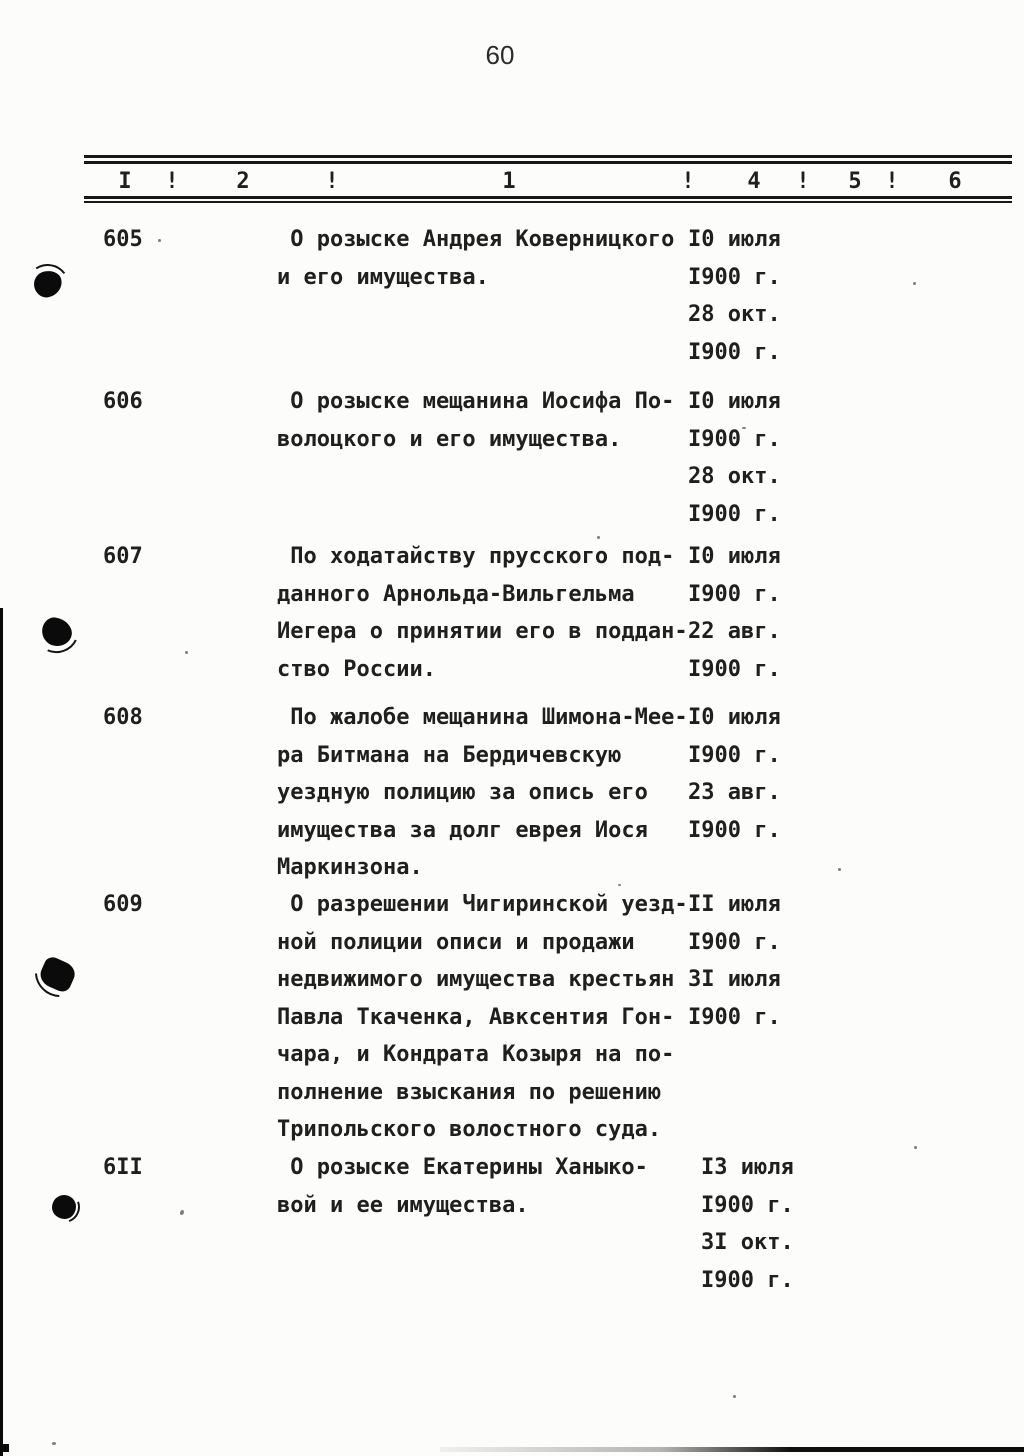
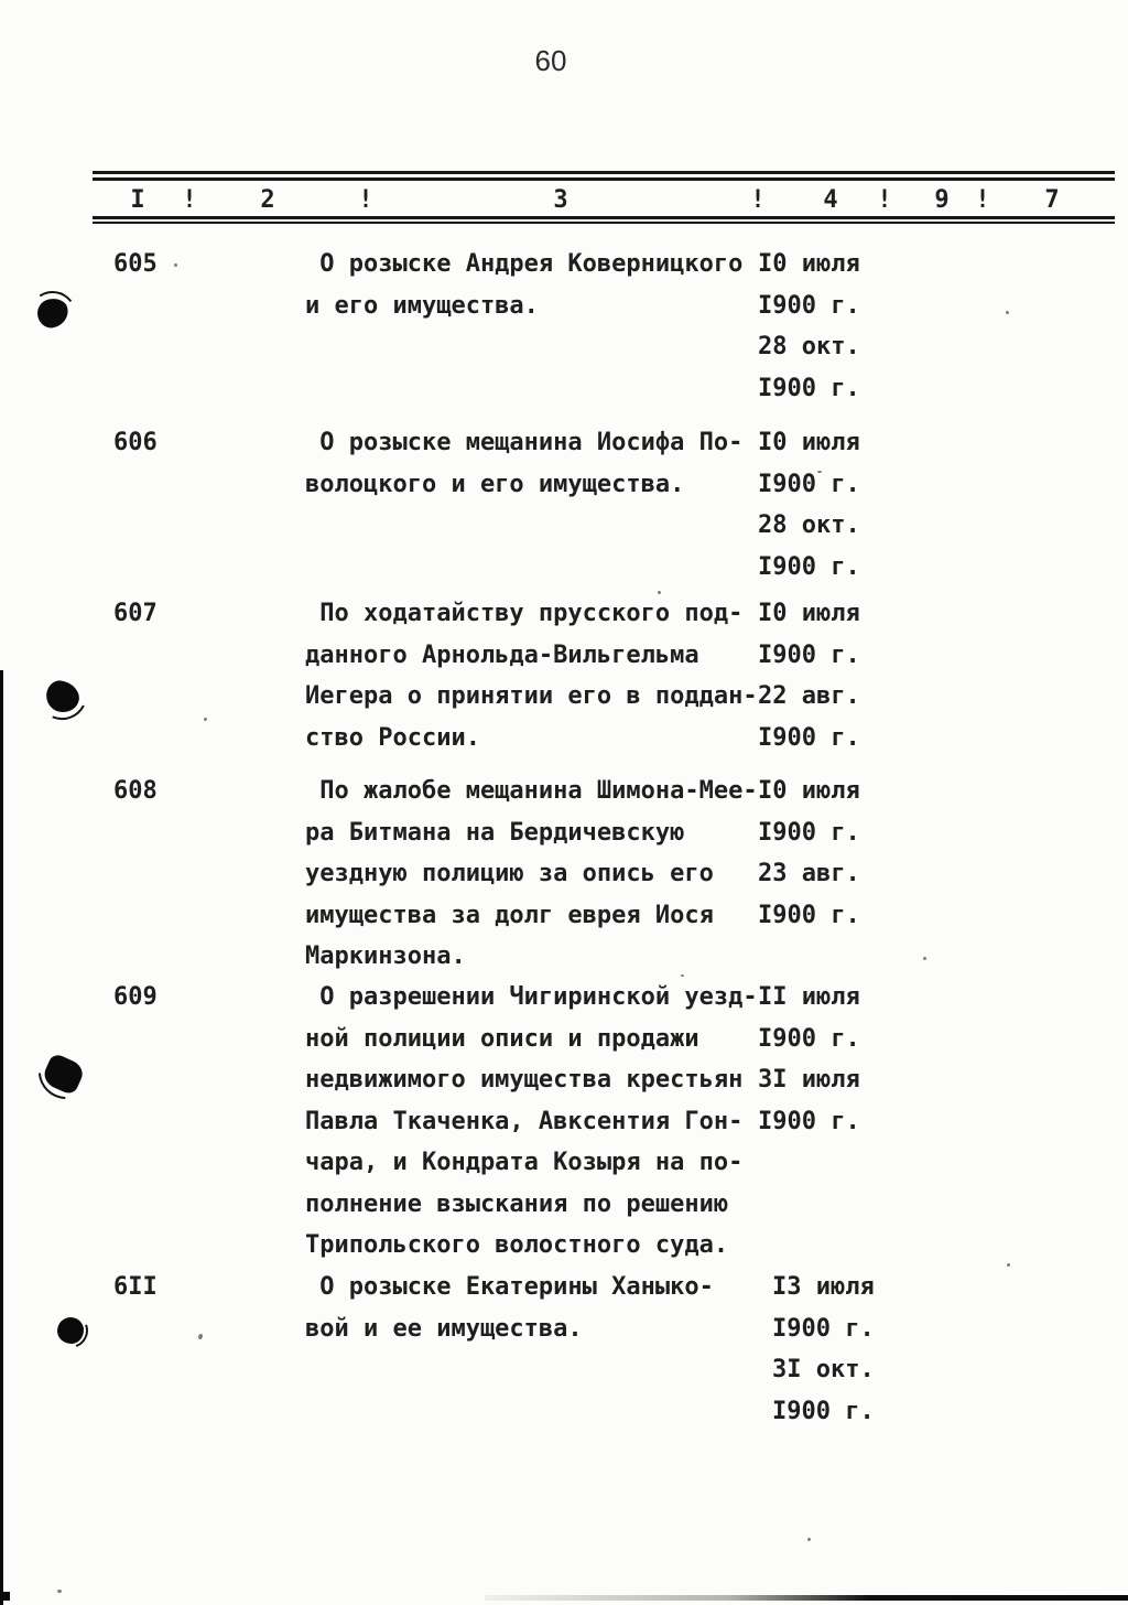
  60
  I
  !
  2
  !
- 1
+ 3
  !
  4
  !
- 5
+ 9
  !
- 6
+ 7
  605
  О розыске Андрея Коверницкого
  и его имущества.
  I0 июля
  I900 г.
  28 окт.
  I900 г.
  606
  О розыске мещанина Иосифа По-
  волоцкого и его имущества.
  I0 июля
  I900 г.
  28 окт.
  I900 г.
  607
  По ходатайству прусского под-
  данного Арнольда-Вильгельма
  Иегера о принятии его в поддан-
  ство России.
  I0 июля
  I900 г.
  22 авг.
  I900 г.
  608
  По жалобе мещанина Шимона-Мее-
  ра Битмана на Бердичевскую
  уездную полицию за опись его
  имущества за долг еврея Иося
  Маркинзона.
  I0 июля
  I900 г.
  23 авг.
  I900 г.
  609
  О разрешении Чигиринской уезд-
  ной полиции описи и продажи
  недвижимого имущества крестьян
  Павла Ткаченка, Авксентия Гон-
  чара, и Кондрата Козыря на по-
  полнение взыскания по решению
  Трипольского волостного суда.
  II июля
  I900 г.
  3I июля
  I900 г.
  6II
  О розыске Екатерины Ханыко-
  вой и ее имущества.
  I3 июля
  I900 г.
  3I окт.
  I900 г.
